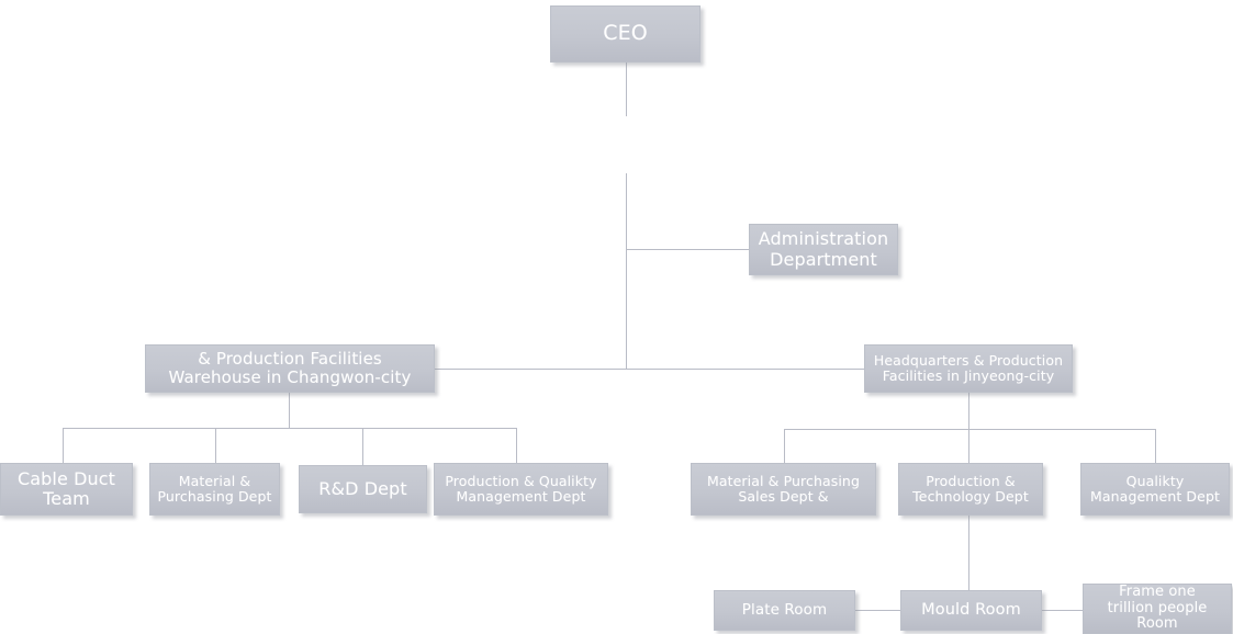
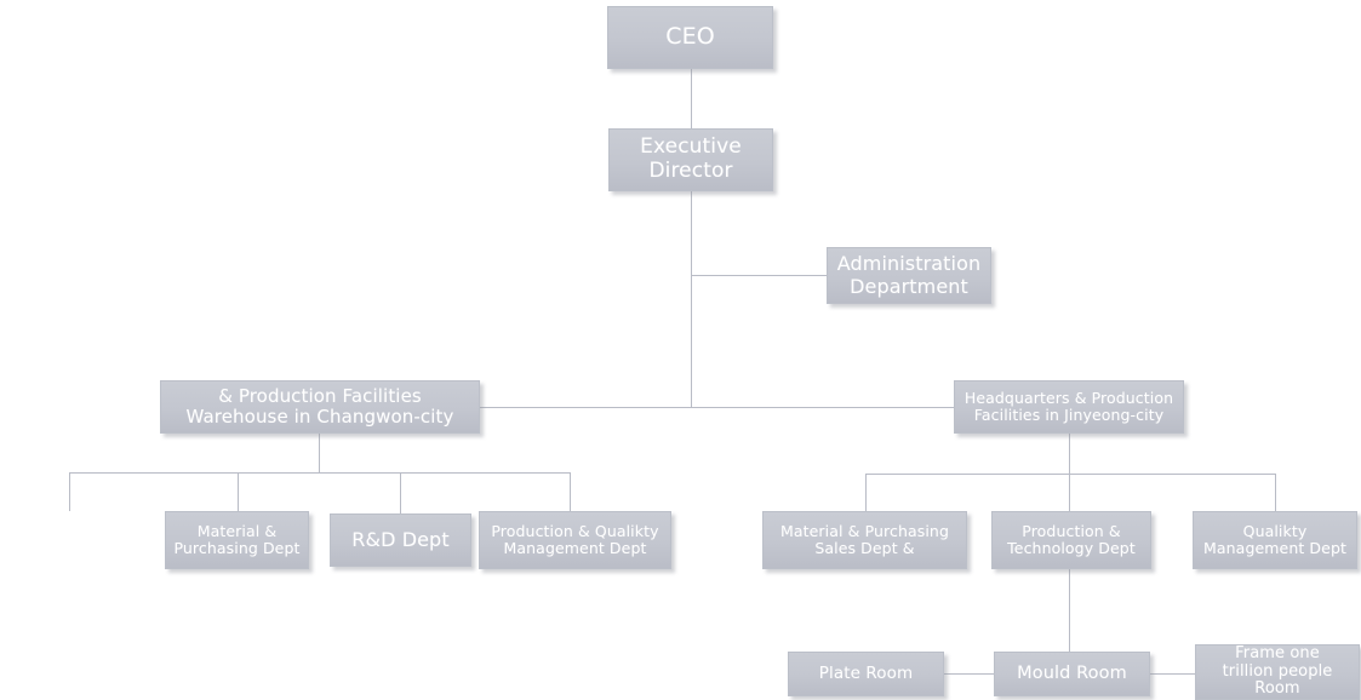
  CEO
+ Executive
+ Director
  Administration
  Department
  & Production Facilities
  Warehouse in Changwon-city
  Headquarters & Production
  Facilities in Jinyeong-city
- Cable Duct
- Team
  Material &
  Purchasing Dept
  R&D Dept
  Production & Qualikty
  Management Dept
  Material & Purchasing
  Sales Dept &
  Production &
  Technology Dept
  Qualikty
  Management Dept
  Plate Room
  Mould Room
  Frame one
  trillion people Room
